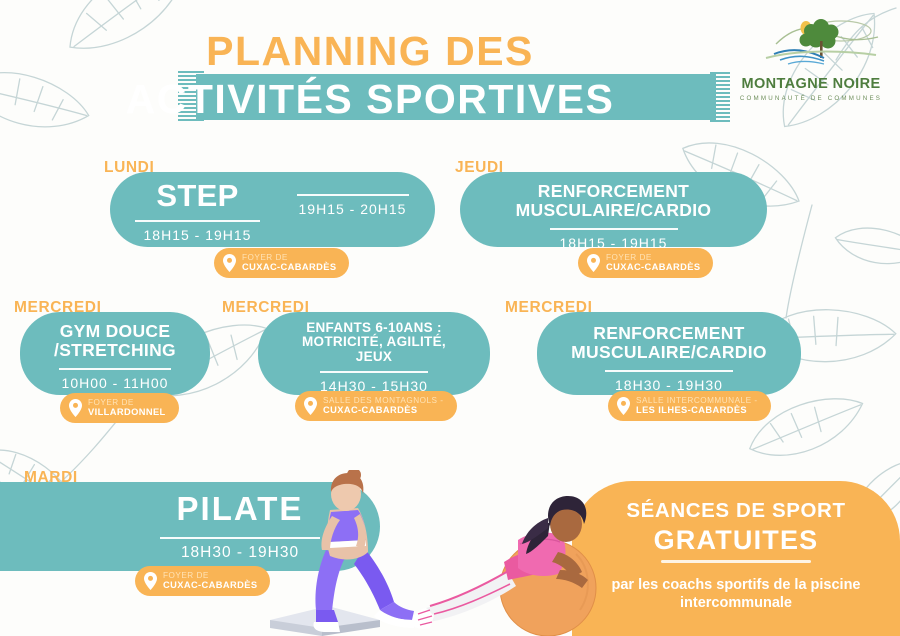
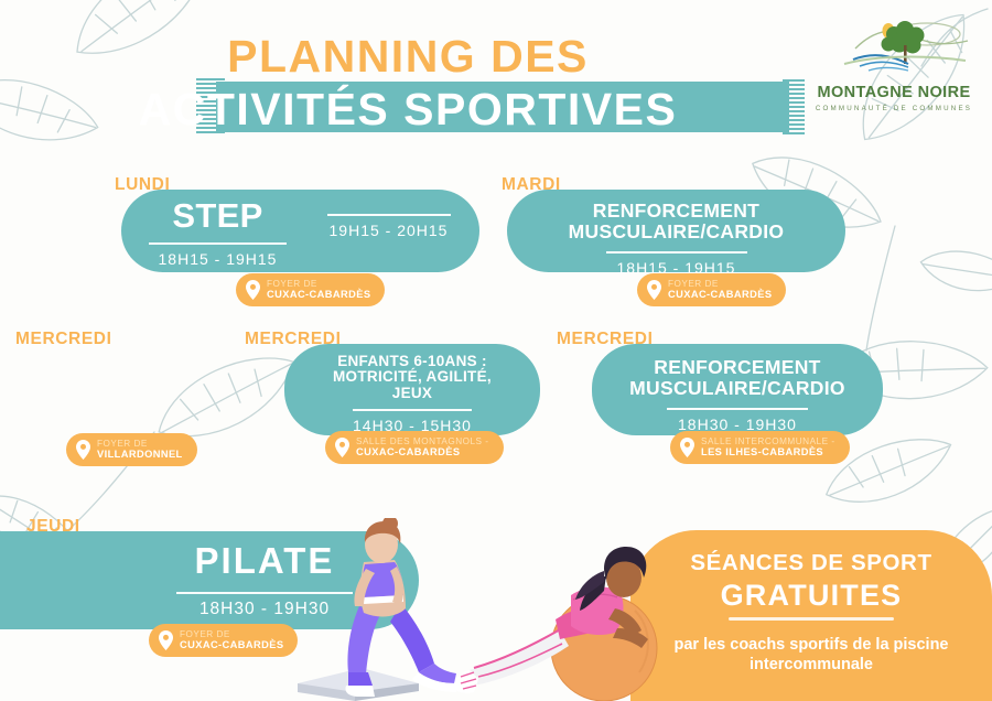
  PLANNING DES
  ACTIVITÉS SPORTIVES
  MONTAGNE NOIRE
  LUNDI
  STEP
  18H15 - 19H15
  19H15 - 20H15
  FOYER DE
  CUXAC-CABARDÈS
- JEUDI
+ MARDI
  RENFORCEMENT MUSCULAIRE/CARDIO
  18H15 - 19H15
  FOYER DE
  CUXAC-CABARDÈS
  MERCREDI
- GYM DOUCE /STRETCHING
- 10H00 - 11H00
  FOYER DE
  VILLARDONNEL
  MERCREDI
  ENFANTS 6-10ANS : MOTRICITÉ, AGILITÉ, JEUX
  14H30 - 15H30
  SALLE DES MONTAGNOLS -
  CUXAC-CABARDÈS
  MERCREDI
  RENFORCEMENT MUSCULAIRE/CARDIO
  18H30 - 19H30
  SALLE INTERCOMMUNALE -
  LES ILHES-CABARDÈS
- MARDI
+ JEUDI
  PILATE
  18H30 - 19H30
  FOYER DE
  CUXAC-CABARDÈS
  SÉANCES DE SPORT
  GRATUITES
  par les coachs sportifs de la piscine intercommunale
